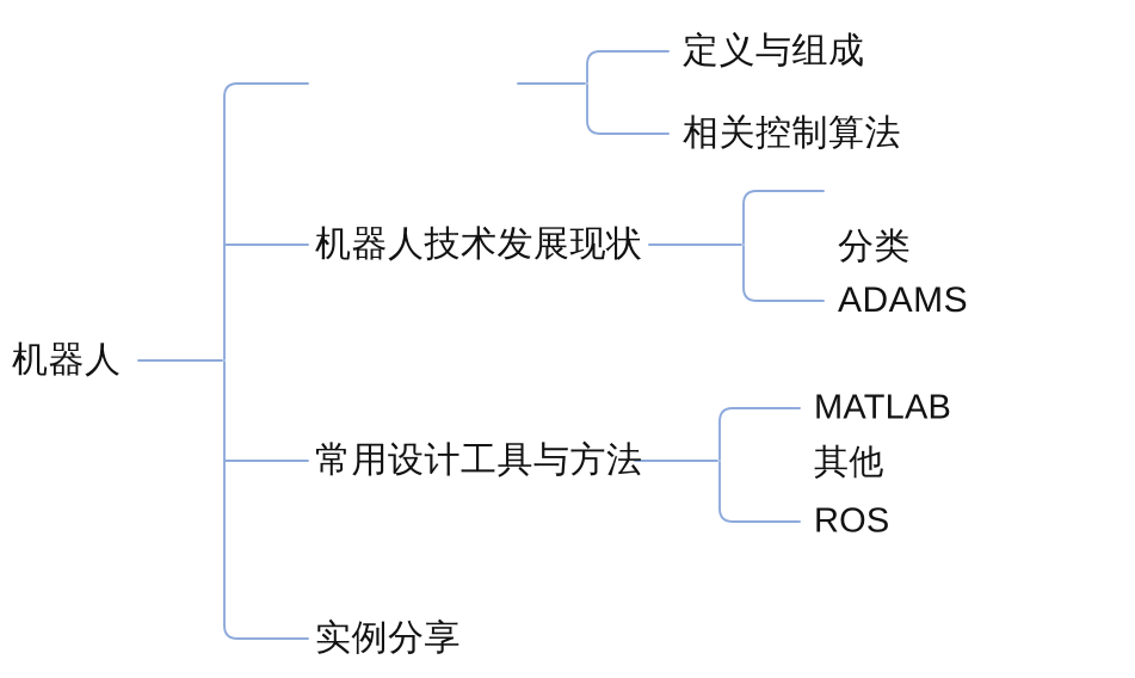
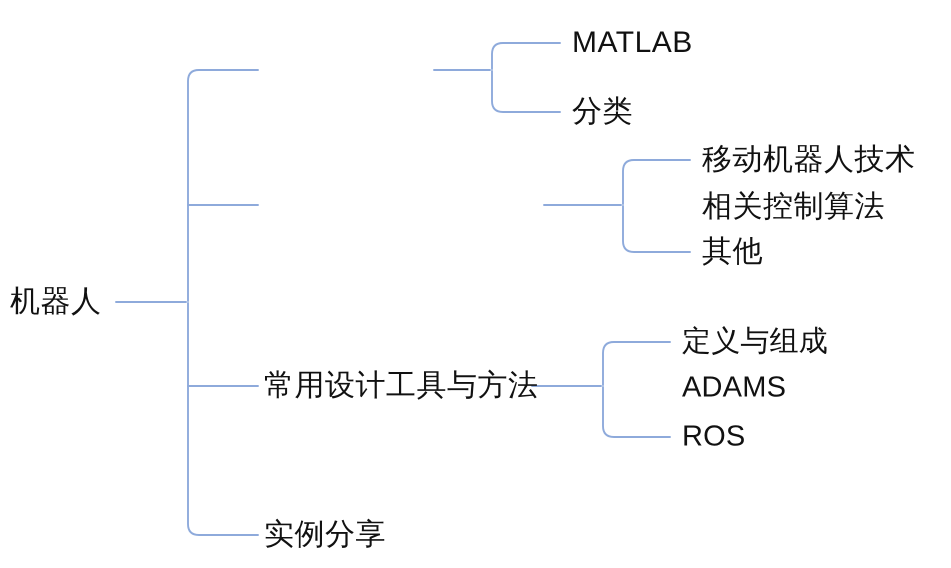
  机器人
- 机器人技术发展现状
  常用设计工具与方法
  实例分享
- 定义与组成
+ MATLAB
- 相关控制算法
+ 分类
+ 移动机器人技术
- 分类
+ 相关控制算法
- ADAMS
+ 其他
- MATLAB
+ 定义与组成
- 其他
+ ADAMS
  ROS
